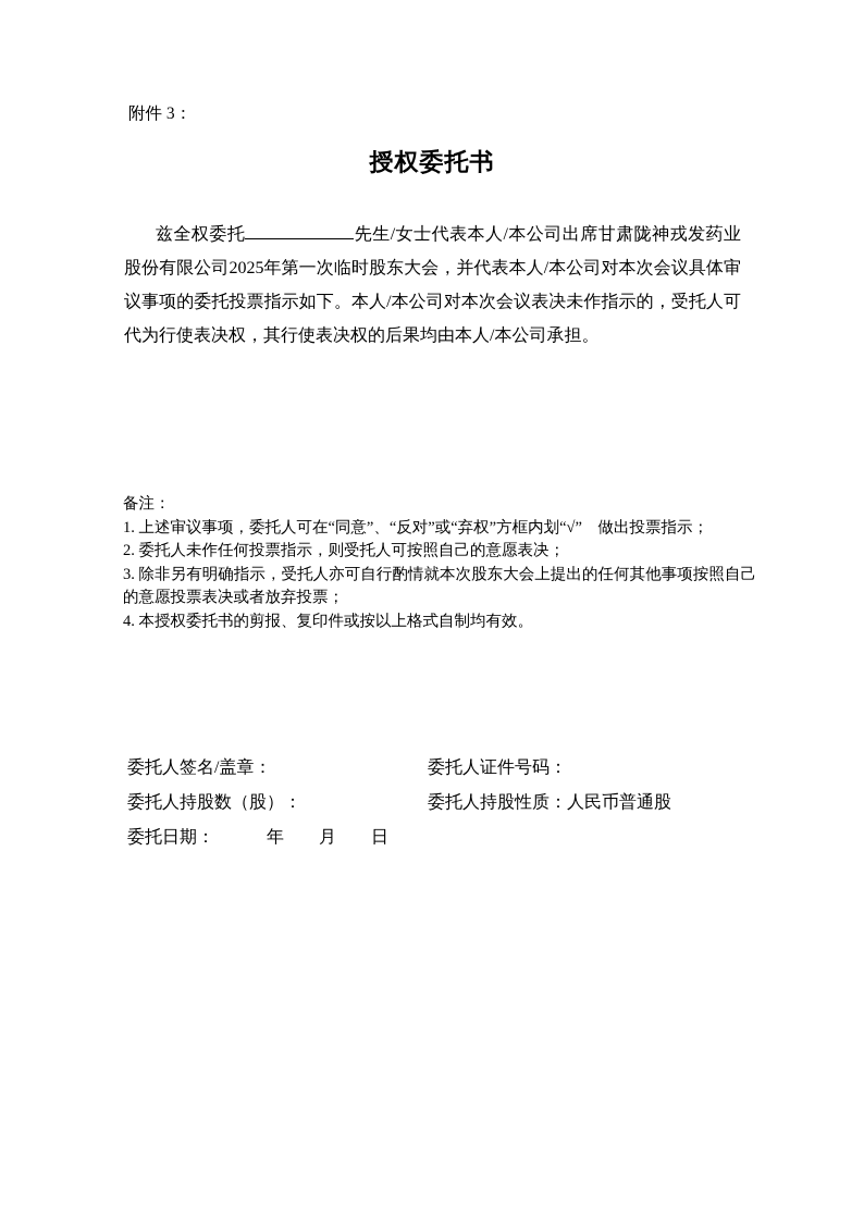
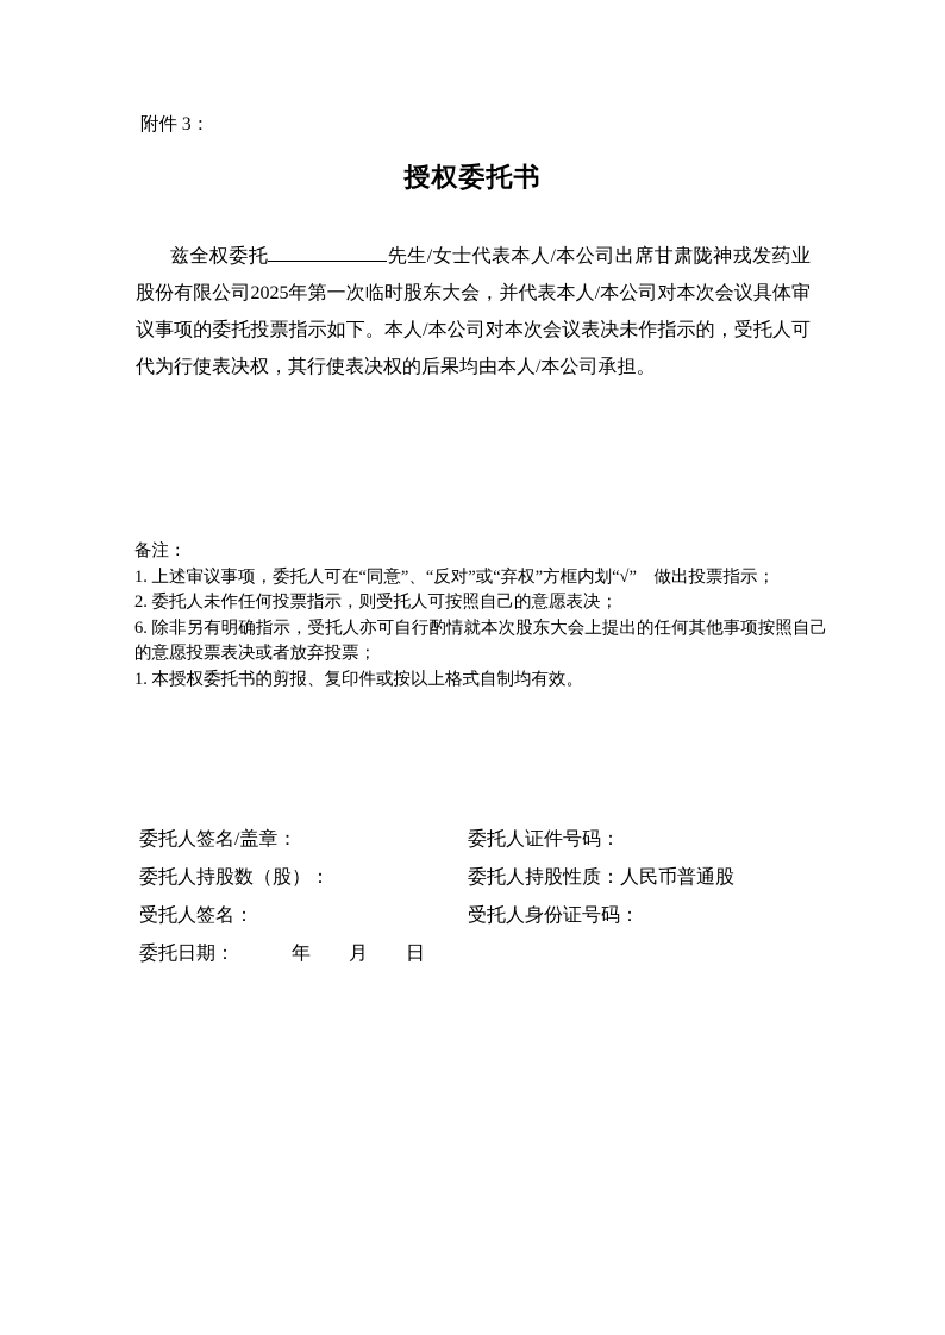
  附件 3：
  授权委托书
  兹全权委托 先生/女士代表本人/本公司出席甘肃陇神戎发药业股份有限公司2025年第一次临时股东大会，并代表本人/本公司对本次会议具体审议事项的委托投票指示如下。本人/本公司对本次会议表决未作指示的，受托人可代为行使表决权，其行使表决权的后果均由本人/本公司承担。
  备注：
  1. 上述审议事项，委托人可在“同意”、“反对”或“弃权”方框内划“√” 做出投票指示；
  2. 委托人未作任何投票指示，则受托人可按照自己的意愿表决；
- 3. 除非另有明确指示，受托人亦可自行酌情就本次股东大会上提出的任何其他事项按照自己的意愿投票表决或者放弃投票；
+ 6. 除非另有明确指示，受托人亦可自行酌情就本次股东大会上提出的任何其他事项按照自己的意愿投票表决或者放弃投票；
- 4. 本授权委托书的剪报、复印件或按以上格式自制均有效。
+ 1. 本授权委托书的剪报、复印件或按以上格式自制均有效。
  委托人签名/盖章：
  委托人证件号码：
  委托人持股数（股）：
  委托人持股性质：人民币普通股
+ 受托人签名：
+ 受托人身份证号码：
  委托日期： 年 月 日
